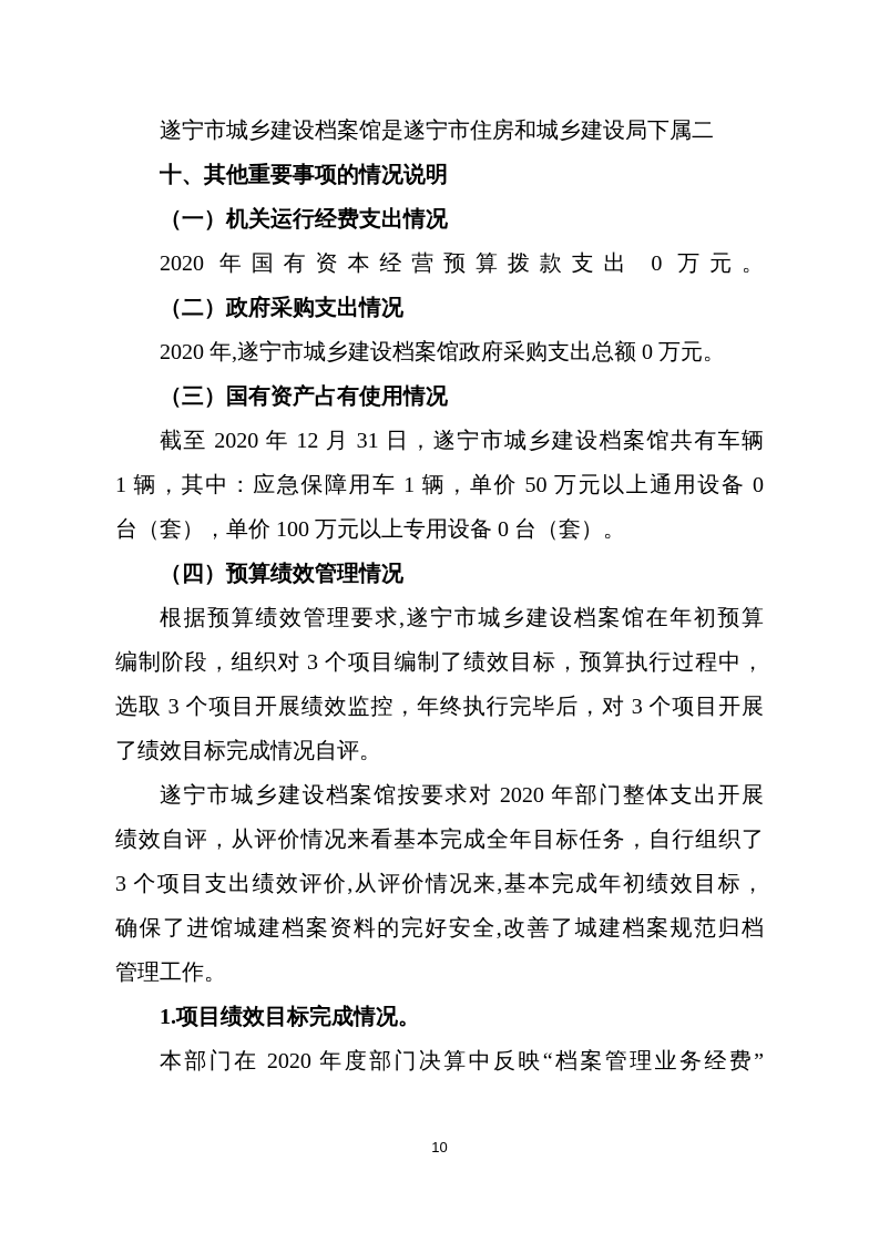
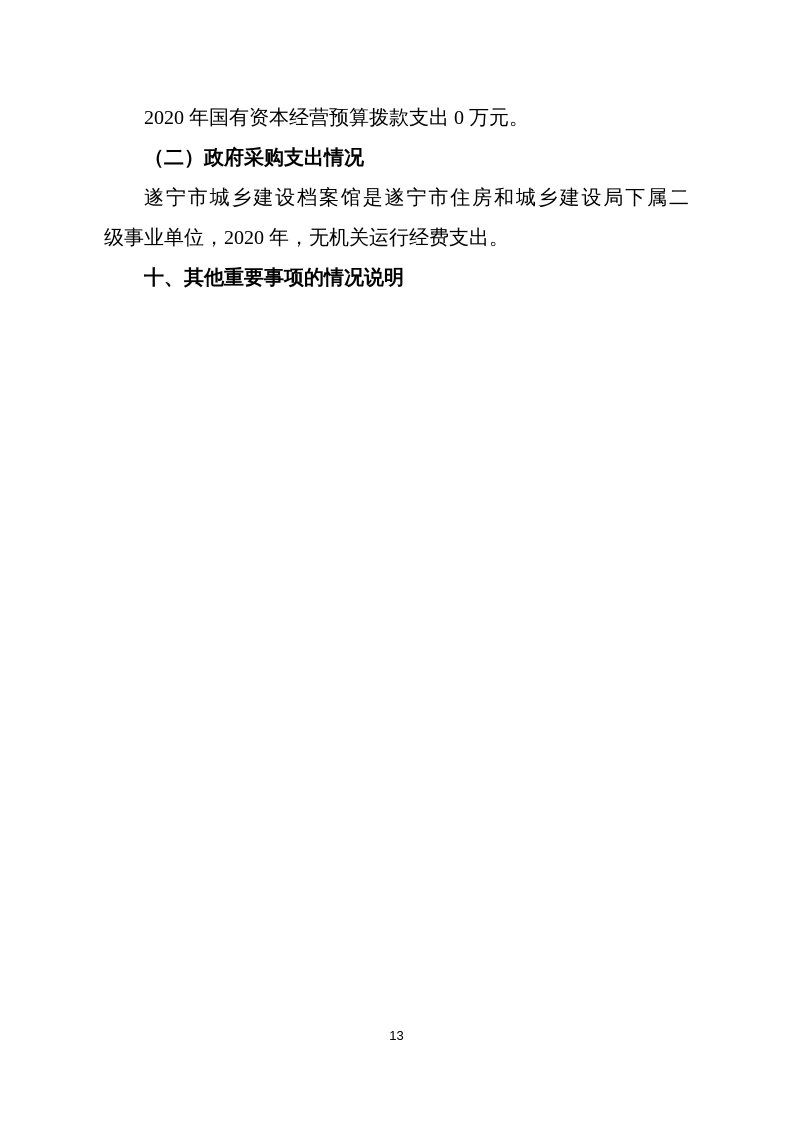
- 遂宁市城乡建设档案馆是遂宁市住房和城乡建设局下属二
+ 2020 年国有资本经营预算拨款支出 0 万元。
- 十、其他重要事项的情况说明
+ （二）政府采购支出情况
- （一）机关运行经费支出情况
- 2020 年国有资本经营预算拨款支出 0 万元。
+ 遂宁市城乡建设档案馆是遂宁市住房和城乡建设局下属二
+ 级事业单位，2020 年，无机关运行经费支出。
- （二）政府采购支出情况
+ 十、其他重要事项的情况说明
- 2020 年,遂宁市城乡建设档案馆政府采购支出总额 0 万元。
- （三）国有资产占有使用情况
- 截至 2020 年 12 月 31 日，遂宁市城乡建设档案馆共有车辆
- 1 辆，其中：应急保障用车 1 辆，单价 50 万元以上通用设备 0
- 台（套），单价 100 万元以上专用设备 0 台（套）。
- （四）预算绩效管理情况
- 根据预算绩效管理要求,遂宁市城乡建设档案馆在年初预算
- 编制阶段，组织对 3 个项目编制了绩效目标，预算执行过程中，
- 选取 3 个项目开展绩效监控，年终执行完毕后，对 3 个项目开展
- 了绩效目标完成情况自评。
- 遂宁市城乡建设档案馆按要求对 2020 年部门整体支出开展
- 绩效自评，从评价情况来看基本完成全年目标任务，自行组织了
- 3 个项目支出绩效评价,从评价情况来,基本完成年初绩效目标，
- 确保了进馆城建档案资料的完好安全,改善了城建档案规范归档
- 管理工作。
- 1.项目绩效目标完成情况。
- 本部门在 2020 年度部门决算中反映“档案管理业务经费”
- 10
+ 13
